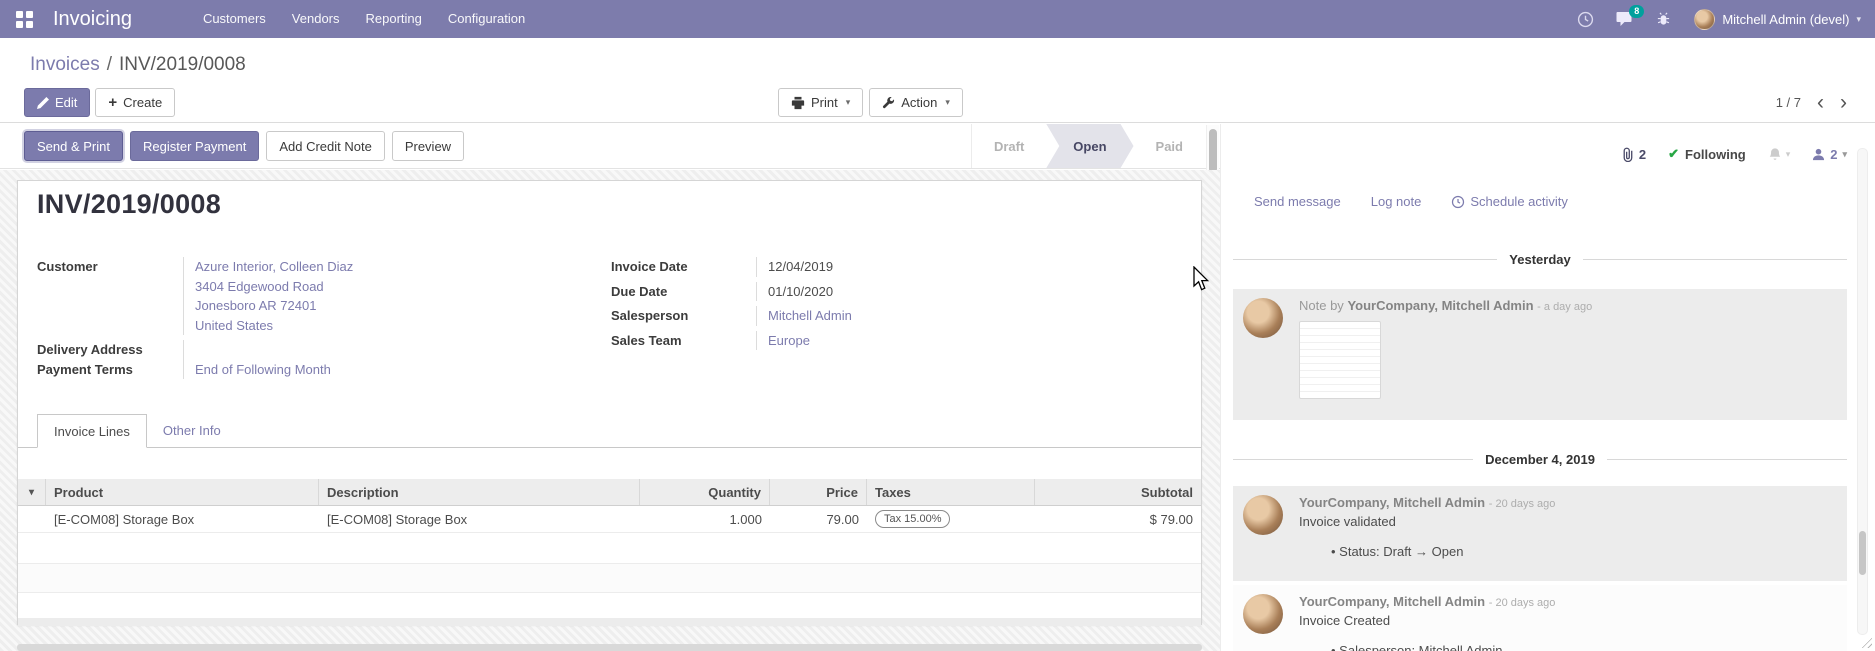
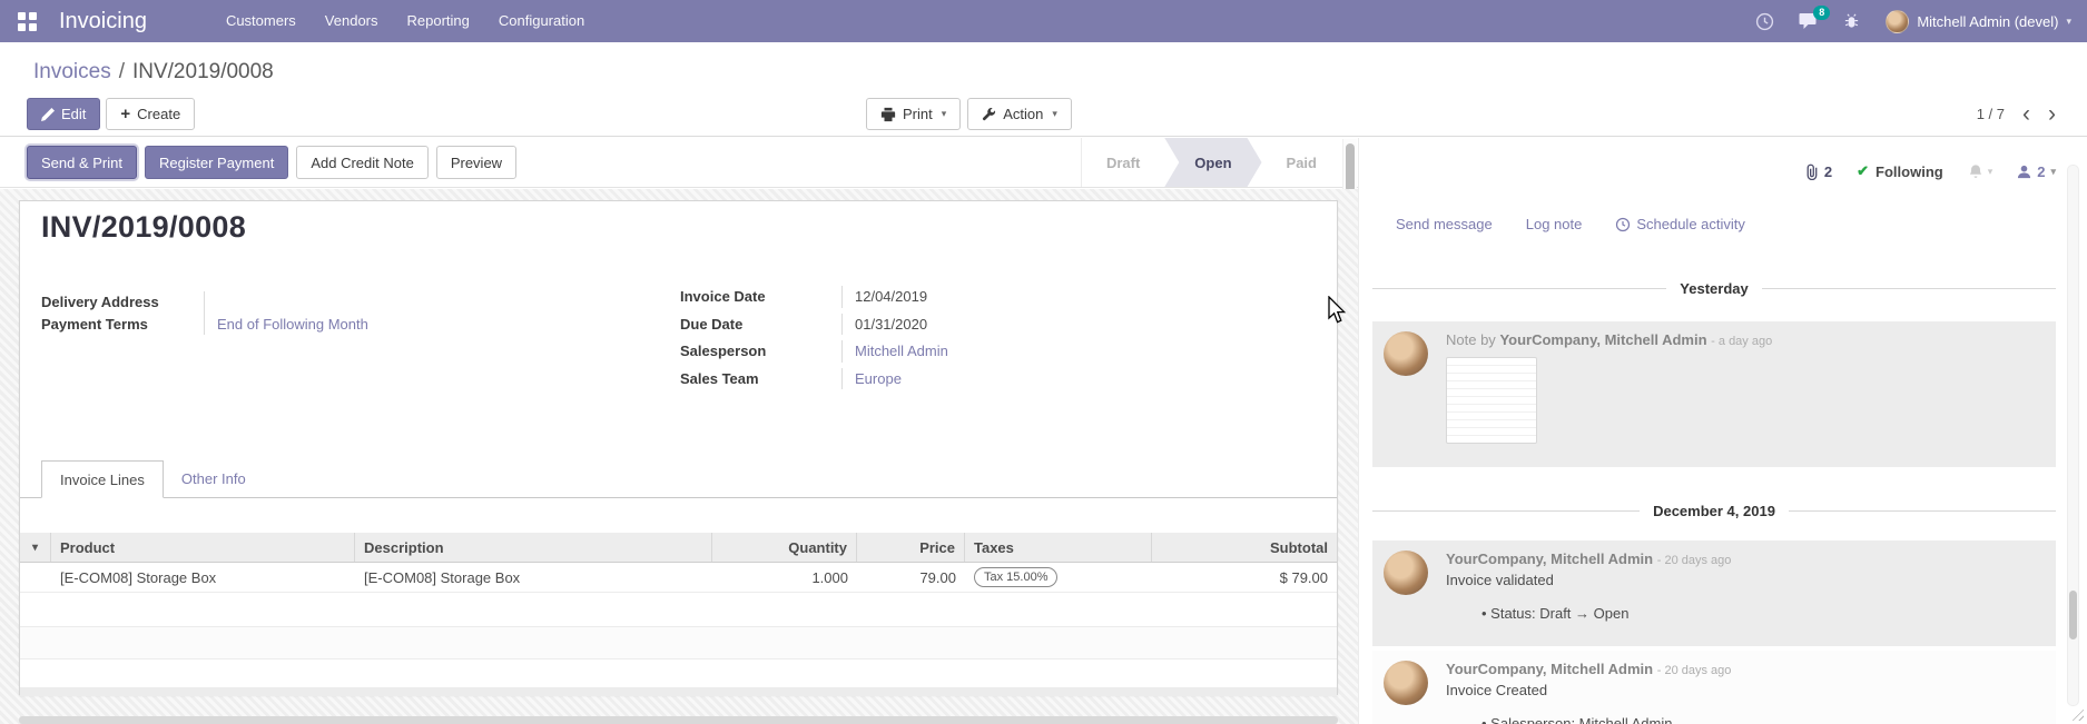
  Invoicing
  Customers
  Vendors
  Reporting
  Configuration
  8
  Mitchell Admin (devel)
  ▾
  Invoices / INV/2019/0008
  Edit
  +
  Create
  Print
  ▾
  Action
  ▾
  1 / 7
  ‹
  ›
  Send & Print
  Register Payment
  Add Credit Note
  Preview
  Draft
  Open
  Paid
  INV/2019/0008
- Customer
- Azure Interior, Colleen Diaz
- 3404 Edgewood Road
- Jonesboro AR 72401
- United States
  Delivery Address
  Payment Terms
  End of Following Month
  Invoice Date
  12/04/2019
  Due Date
- 01/10/2020
+ 01/31/2020
  Salesperson
  Mitchell Admin
  Sales Team
  Europe
  Invoice Lines
  Other Info
  ▾
  Product
  Description
  Quantity
  Price
  Taxes
  Subtotal
  [E-COM08] Storage Box
  [E-COM08] Storage Box
  1.000
  79.00
  Tax 15.00%
  $ 79.00
  2
  ✔
  Following
  ▾
  2
  ▾
  Send message
  Log note
  Schedule activity
  Yesterday
  Note by YourCompany, Mitchell Admin - a day ago
  December 4, 2019
  YourCompany, Mitchell Admin - 20 days ago
  Invoice validated
  Status: Draft → Open
  YourCompany, Mitchell Admin - 20 days ago
  Invoice Created
